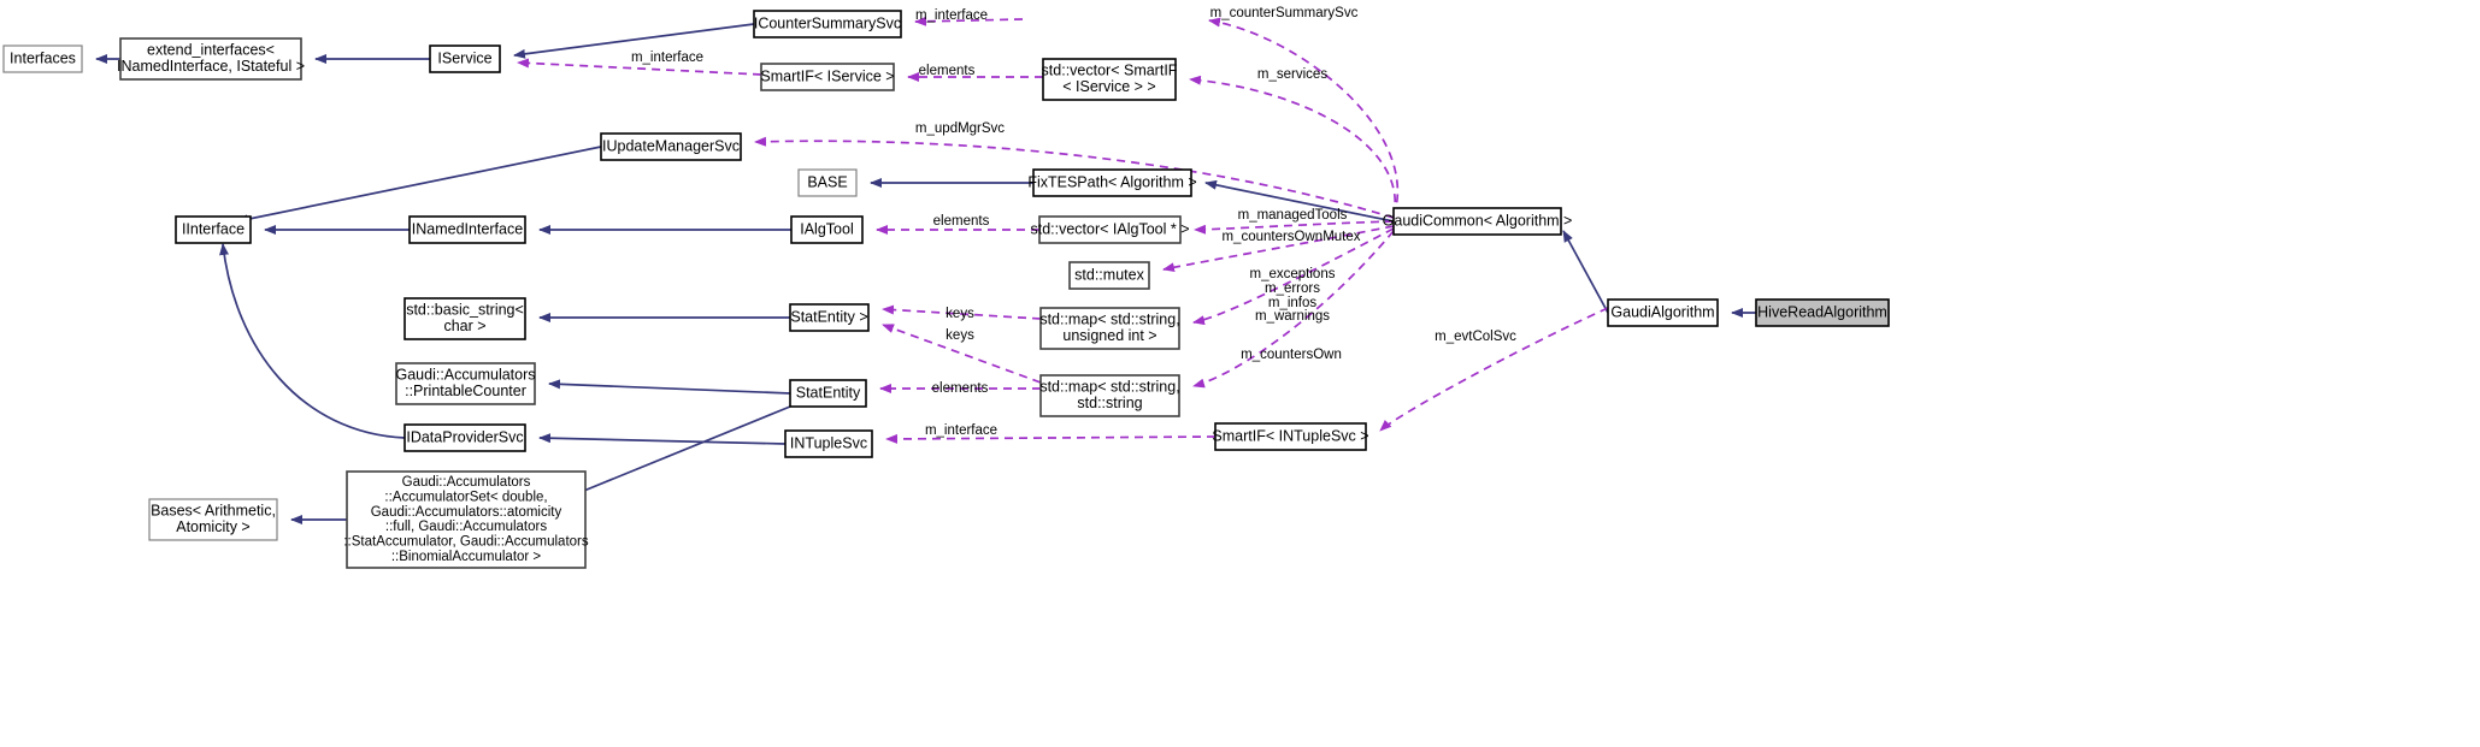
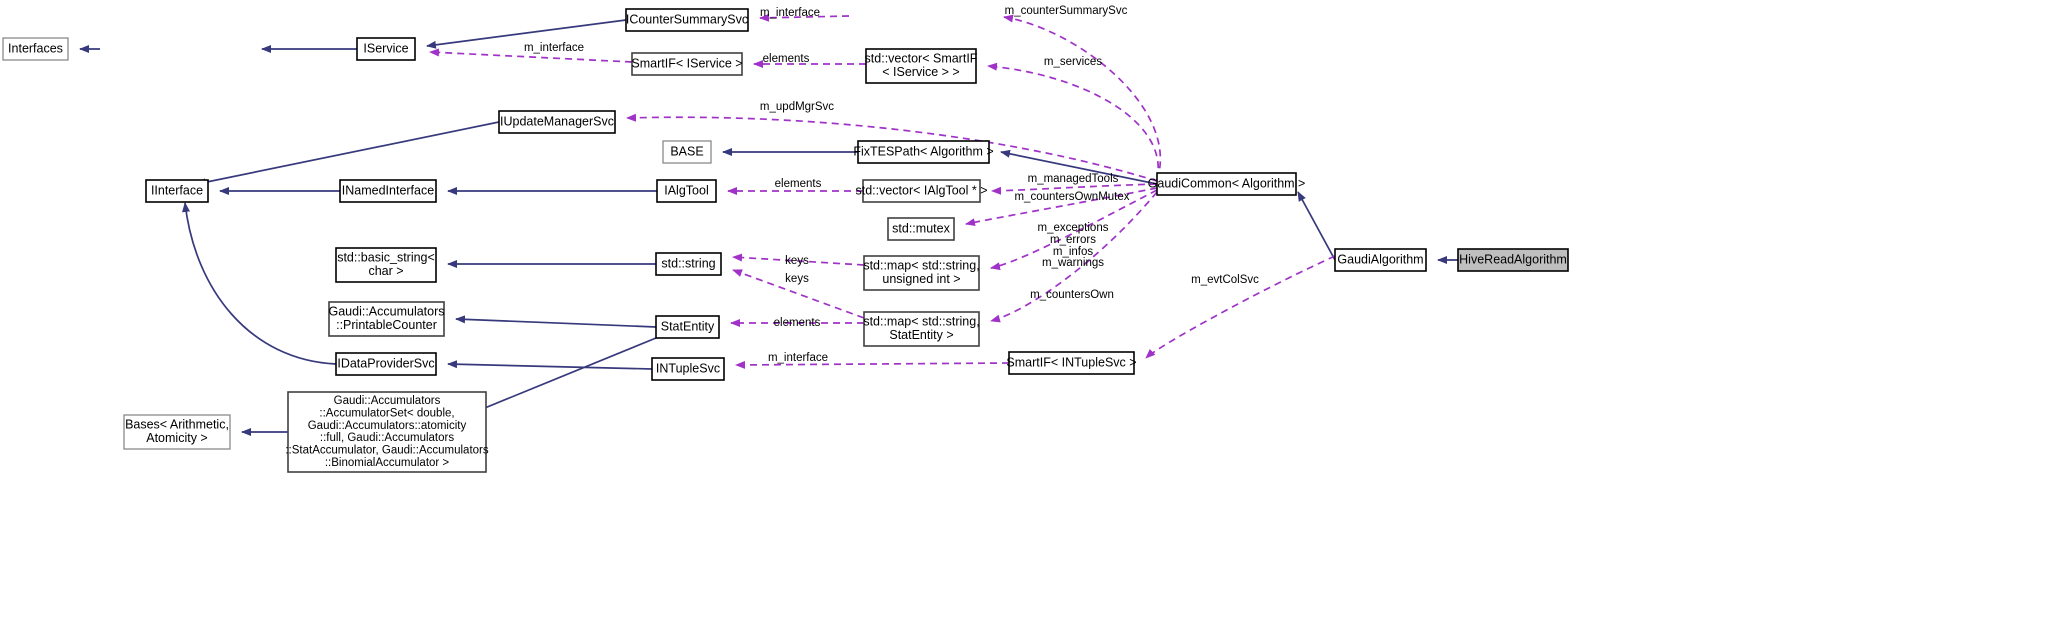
  Interfaces
- extend_interfaces<
- INamedInterface, IStateful >
  IService
  ICounterSummarySvc
  SmartIF< IService >
  std::vector< SmartIF
  < IService > >
  IUpdateManagerSvc
  BASE
  FixTESPath< Algorithm >
  IInterface
  INamedInterface
  IAlgTool
  std::vector< IAlgTool * >
  GaudiCommon< Algorithm >
  GaudiAlgorithm
  HiveReadAlgorithm
  std::mutex
  std::basic_string<
  char >
- StatEntity >
+ std::string
  std::map< std::string,
  unsigned int >
  Gaudi::Accumulators
  ::PrintableCounter
  StatEntity
  std::map< std::string,
- std::string
+ StatEntity >
  IDataProviderSvc
  INTupleSvc
  SmartIF< INTupleSvc >
  Gaudi::Accumulators
  ::AccumulatorSet< double,
  Gaudi::Accumulators::atomicity
  ::full, Gaudi::Accumulators
  ::StatAccumulator, Gaudi::Accumulators
  ::BinomialAccumulator >
  Bases< Arithmetic,
  Atomicity >
  m_interface
  m_counterSummarySvc
  m_interface
  elements
  m_services
  m_updMgrSvc
  elements
  m_managedTools
  m_countersOwnMutex
  m_exceptions
  m_errors
  m_infos
  m_warnings
  keys
  keys
  m_evtColSvc
  m_countersOwn
  elements
  m_interface
